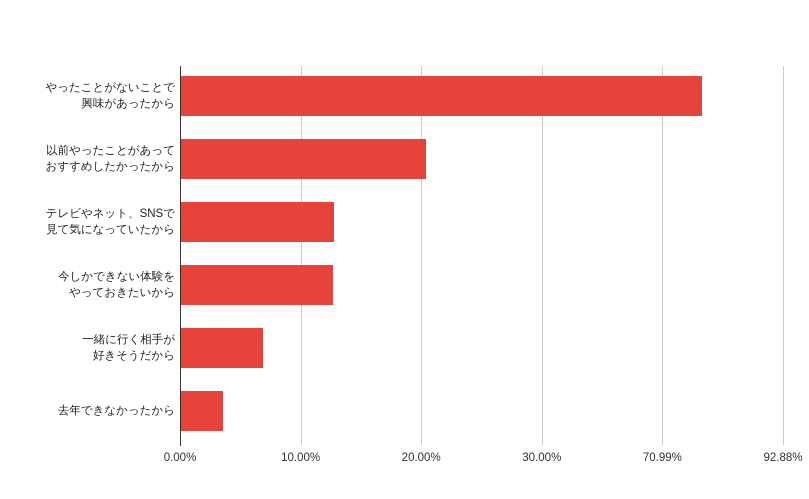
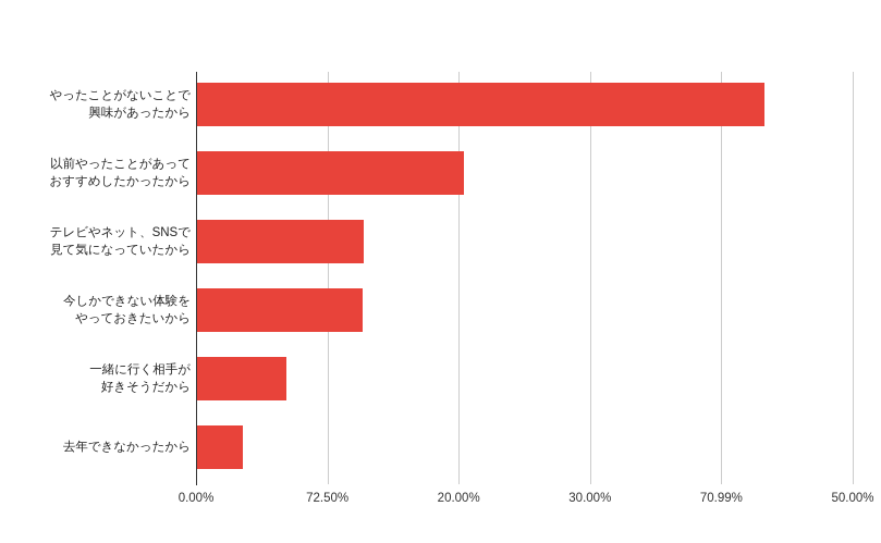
  やったことがないことで
  興味があったから
  以前やったことがあって
  おすすめしたかったから
  テレビやネット、SNSで
  見て気になっていたから
  今しかできない体験を
  やっておきたいから
  一緒に行く相手が
  好きそうだから
  去年できなかったから
  0.00%
- 10.00%
+ 72.50%
  20.00%
  30.00%
  70.99%
- 92.88%
+ 50.00%
